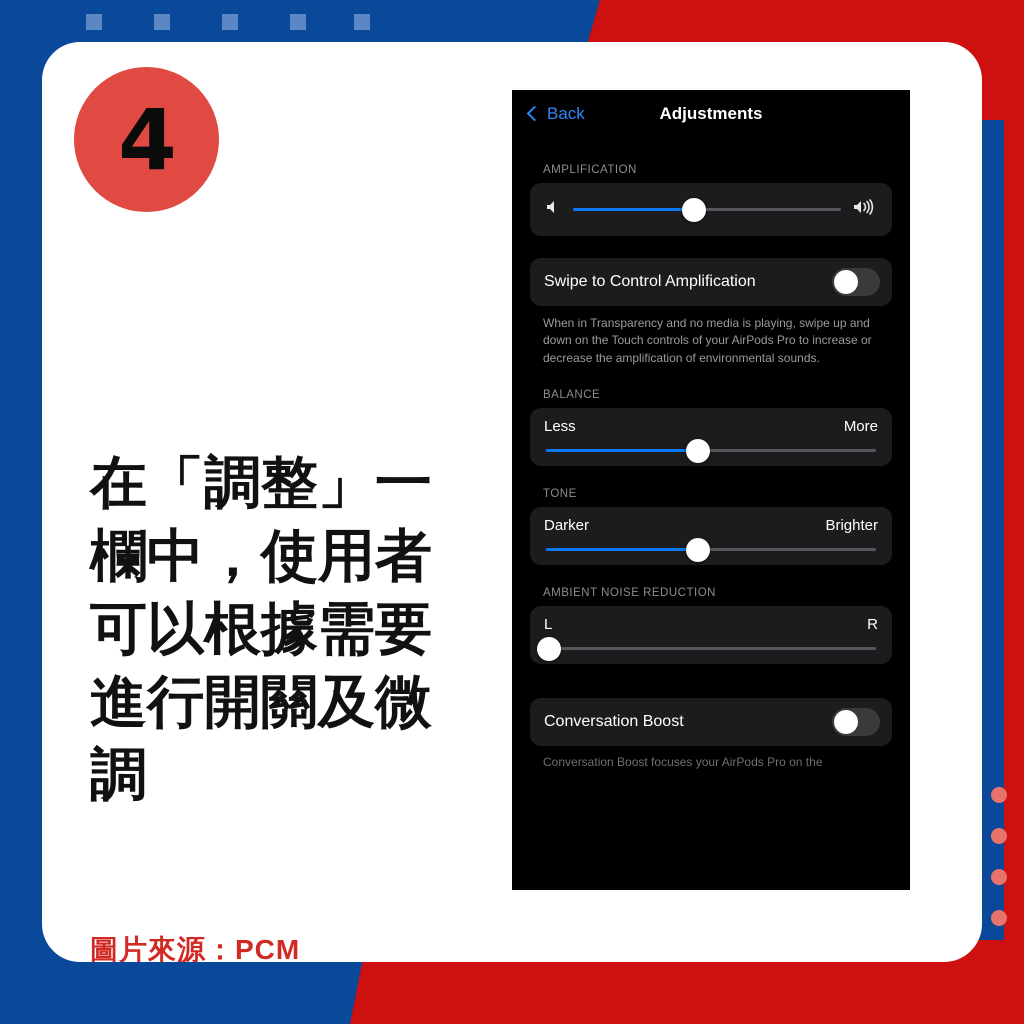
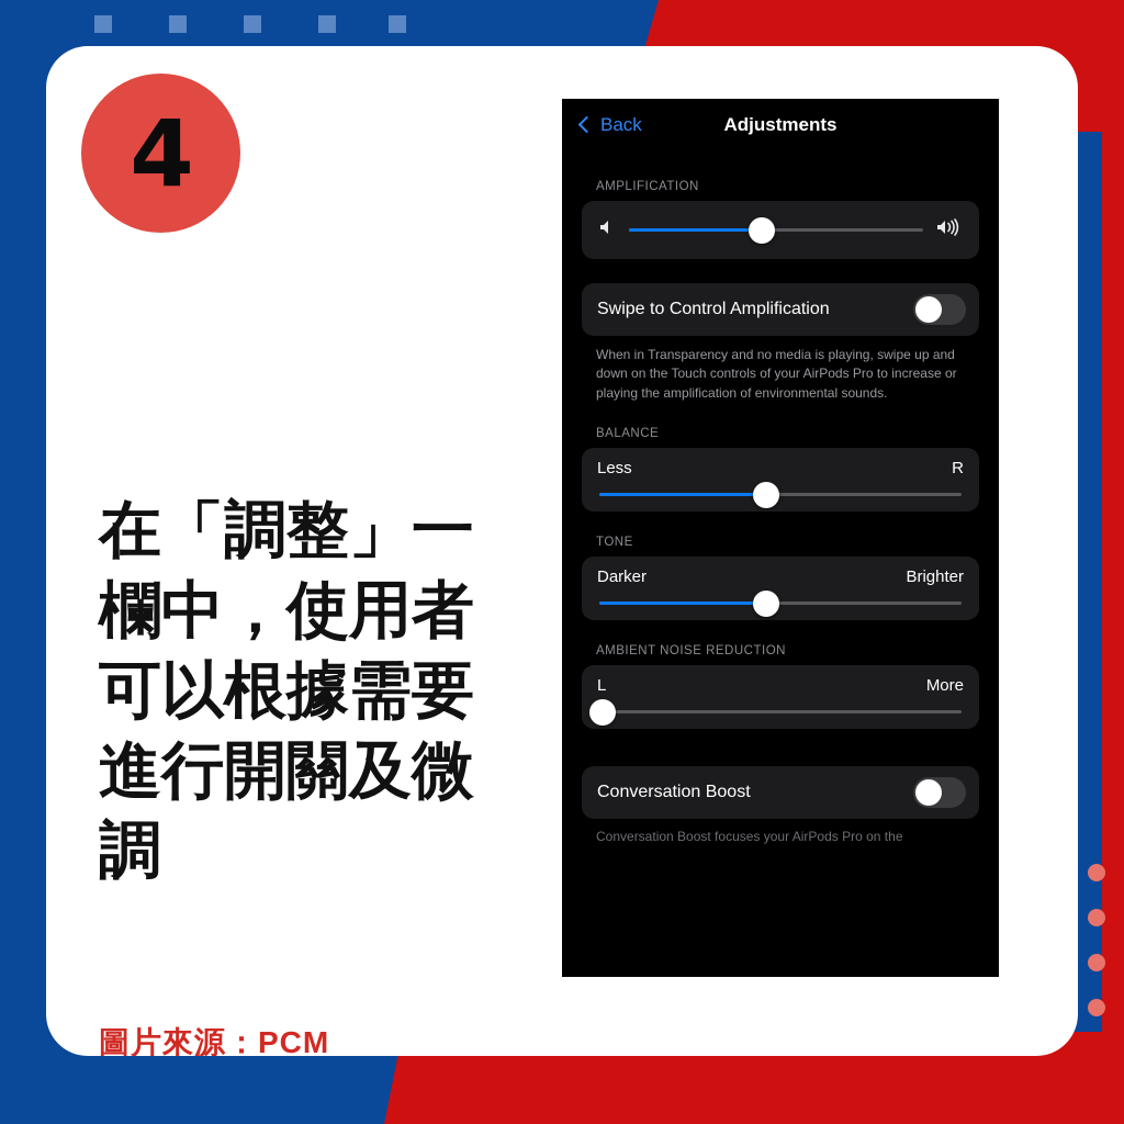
  4
  在「調整」一欄中，使用者可以根據需要進行開關及微調
  圖片來源：PCM
  Back
  Adjustments
  AMPLIFICATION
  Swipe to Control Amplification
- When in Transparency and no media is playing, swipe up and down on the Touch controls of your AirPods Pro to increase or decrease the amplification of environmental sounds.
+ When in Transparency and no media is playing, swipe up and down on the Touch controls of your AirPods Pro to increase or playing the amplification of environmental sounds.
  BALANCE
  Less
- More
+ R
  TONE
  Darker
  Brighter
  AMBIENT NOISE REDUCTION
  L
- R
+ More
  Conversation Boost
  Conversation Boost focuses your AirPods Pro on the
